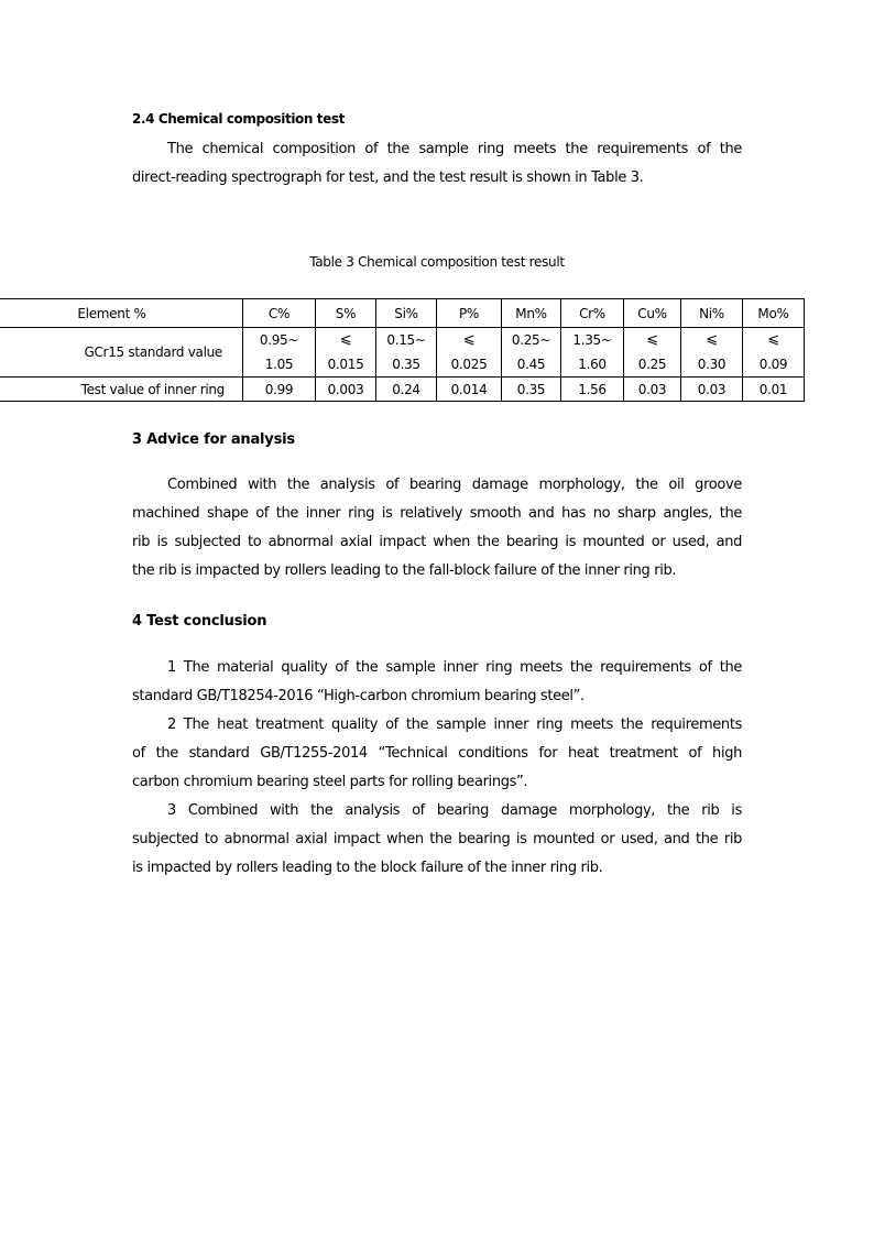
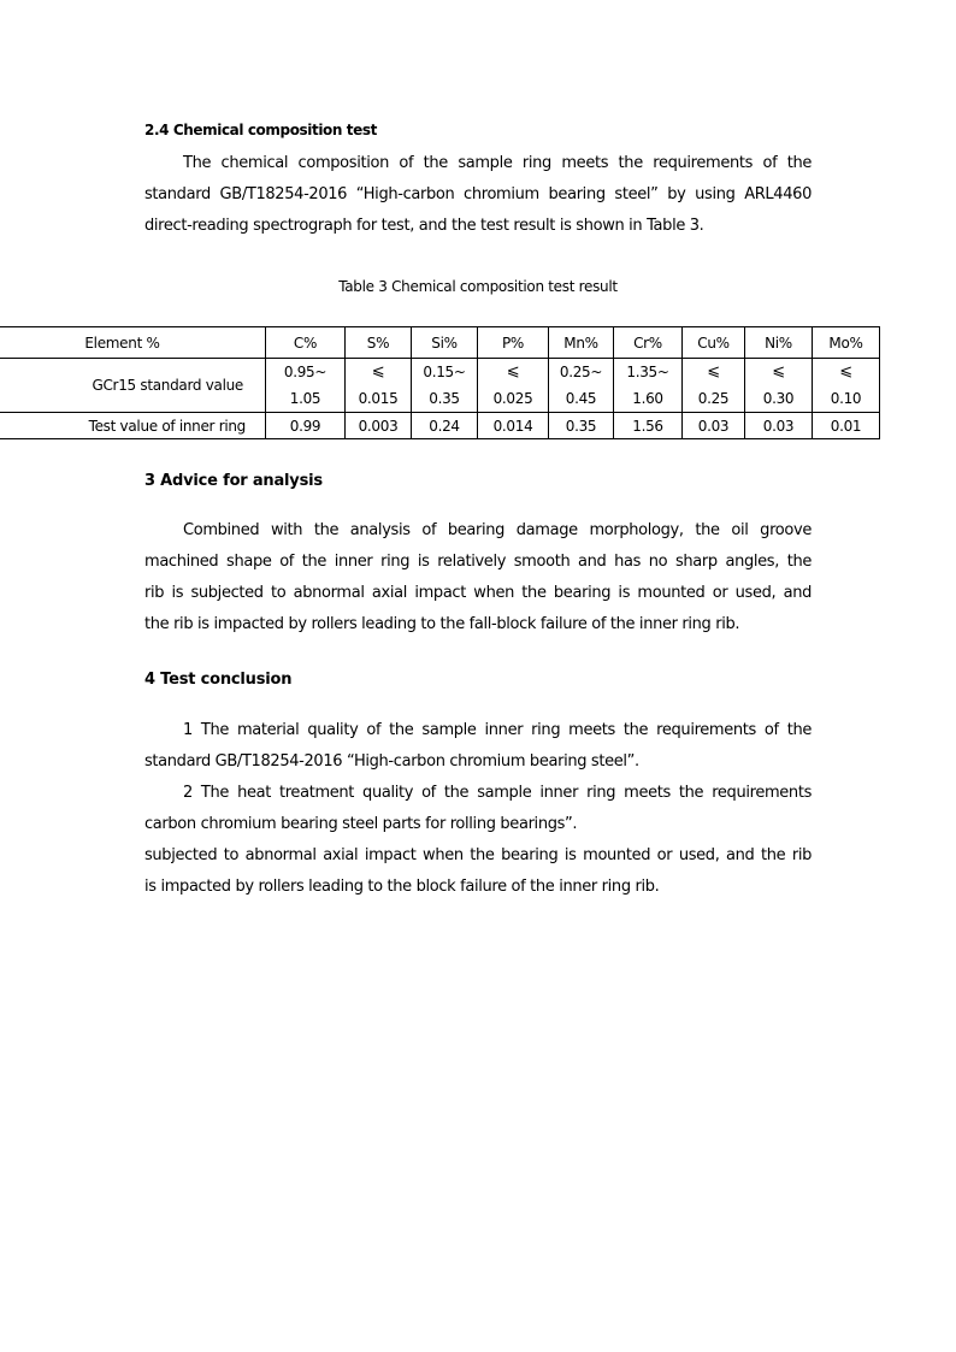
  2.4 Chemical composition test
  The chemical composition of the sample ring meets the requirements of the
+ standard GB/T18254-2016 “High-carbon chromium bearing steel” by using ARL4460
  direct-reading spectrograph for test, and the test result is shown in Table 3.
  Table 3 Chemical composition test result
  Element %	C%	S%	Si%	P%	Mn%	Cr%	Cu%	Ni%	Mo%
- GCr15 standard value	0.95~1.05	⩽0.015	0.15~0.35	⩽0.025	0.25~0.45	1.35~1.60	⩽0.25	⩽0.30	⩽0.09
+ GCr15 standard value	0.95~1.05	⩽0.015	0.15~0.35	⩽0.025	0.25~0.45	1.35~1.60	⩽0.25	⩽0.30	⩽0.10
  Test value of inner ring	0.99	0.003	0.24	0.014	0.35	1.56	0.03	0.03	0.01
  3 Advice for analysis
  Combined with the analysis of bearing damage morphology, the oil groove
  machined shape of the inner ring is relatively smooth and has no sharp angles, the
  rib is subjected to abnormal axial impact when the bearing is mounted or used, and
  the rib is impacted by rollers leading to the fall-block failure of the inner ring rib.
  4 Test conclusion
  1 The material quality of the sample inner ring meets the requirements of the
  standard GB/T18254-2016 “High-carbon chromium bearing steel”.
  2 The heat treatment quality of the sample inner ring meets the requirements
- of the standard GB/T1255-2014 “Technical conditions for heat treatment of high
  carbon chromium bearing steel parts for rolling bearings”.
- 3 Combined with the analysis of bearing damage morphology, the rib is
  subjected to abnormal axial impact when the bearing is mounted or used, and the rib
  is impacted by rollers leading to the block failure of the inner ring rib.
